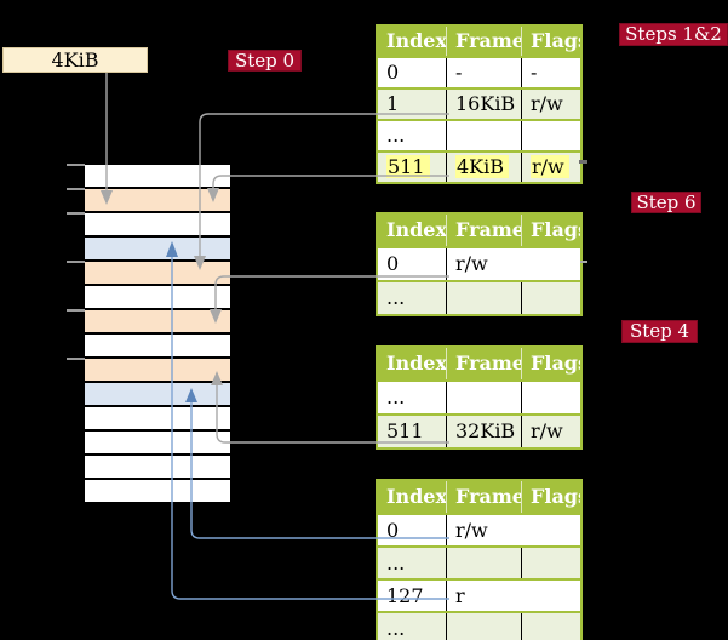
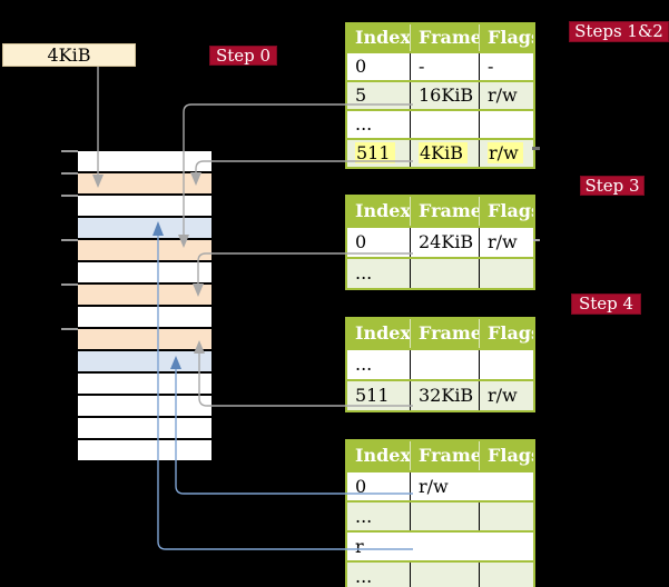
  4KiB
  Step 0
  Steps 1&2
- Step 6
+ Step 3
  Step 4
  Index
  Frame
  Flag
  0
  -
  -
- 1
+ 5
  16KiB
  r/w
  ...
  511
  4KiB
  r/w
  Index
  Frame
  Flag
  0
+ 24KiB
  r/w
  ...
  Index
  Frame
  Flag
  ...
  511
  32KiB
  r/w
  Index
  Frame
  Flag
  0
  r/w
  ...
- 127
  r
  ...
